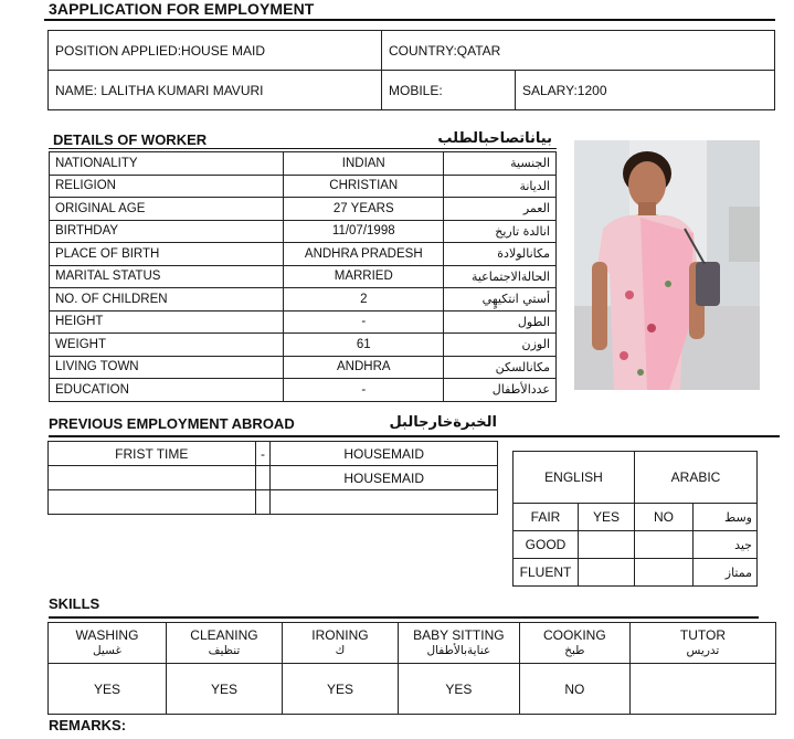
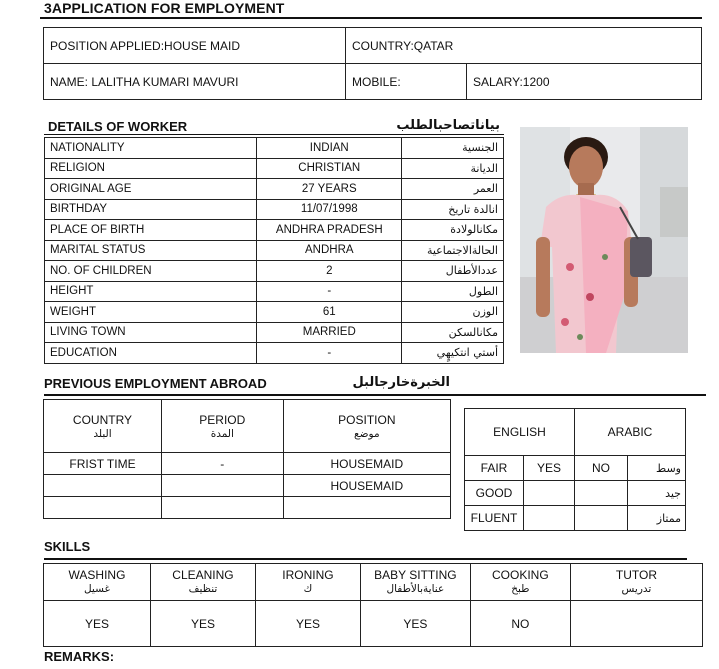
  3APPLICATION FOR EMPLOYMENT
  POSITION APPLIED:HOUSE MAID	COUNTRY:QATAR
  NAME: LALITHA KUMARI MAVURI	MOBILE:	SALARY:1200
  DETAILS OF WORKER
  بياناتصاحبالطلب
  NATIONALITY	INDIAN	الجنسية
  RELIGION	CHRISTIAN	الديانة
  ORIGINAL AGE	27 YEARS	العمر
  BIRTHDAY	11/07/1998	انالدة تاريخ
  PLACE OF BIRTH	ANDHRA PRADESH	مكانالولادة
- MARITAL STATUS	MARRIED	الحالةالاجتماعية
+ MARITAL STATUS	ANDHRA	الحالةالاجتماعية
- NO. OF CHILDREN	2	أستي انتكيهٍي
+ NO. OF CHILDREN	2	عددالأطفال
  HEIGHT	-	الطول
  WEIGHT	61	الوزن
- LIVING TOWN	ANDHRA	مكانالسكن
+ LIVING TOWN	MARRIED	مكانالسكن
- EDUCATION	-	عددالأطفال
+ EDUCATION	-	أستي انتكيهٍي
  PREVIOUS EMPLOYMENT ABROAD
  الخبرةخارجالبل
+ COUNTRYالبلد	PERIODالمدة	POSITIONموضع
  FRIST TIME	-	HOUSEMAID
  		HOUSEMAID
  ENGLISH	ARABIC
  FAIR	YES	NO	وسط
  GOOD			جيد
  FLUENT			ممتاز
  SKILLS
  WASHINGغسيل	CLEANINGتنظيف	IRONINGك	BABY SITTINGعنايةبالأطفال	COOKINGطبخ	TUTORتدريس
  YES	YES	YES	YES	NO
  REMARKS:
